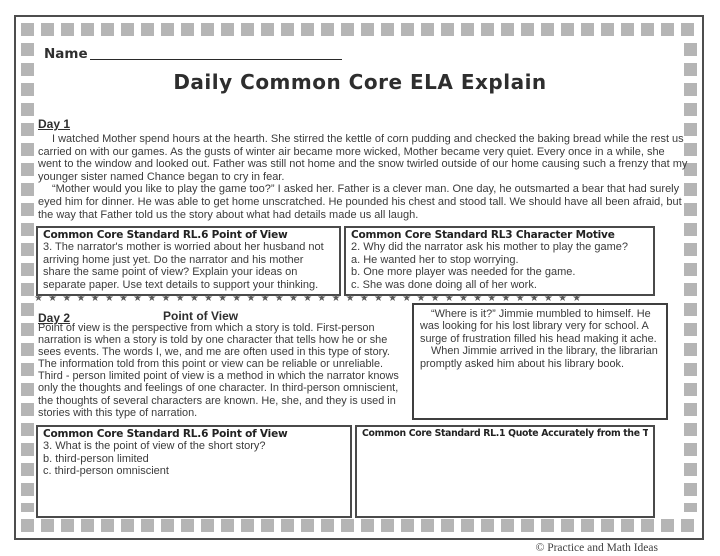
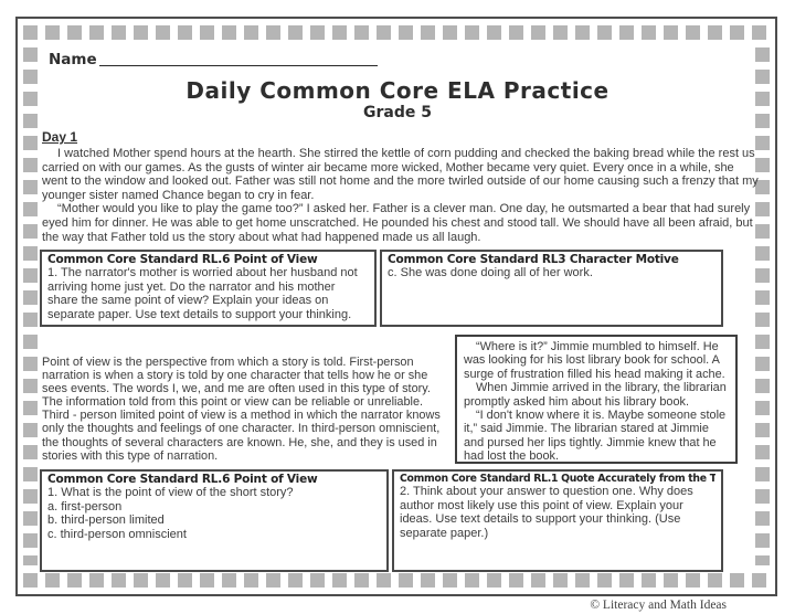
  Name
- Daily Common Core ELA Explain
+ Daily Common Core ELA Practice
+ Grade 5
  Day 1
- I watched Mother spend hours at the hearth. She stirred the kettle of corn pudding and checked the baking bread while the rest us carried on with our games. As the gusts of winter air became more wicked, Mother became very quiet. Every once in a while, she went to the window and looked out. Father was still not home and the snow twirled outside of our home causing such a frenzy that my younger sister named Chance began to cry in fear.
+ I watched Mother spend hours at the hearth. She stirred the kettle of corn pudding and checked the baking bread while the rest us carried on with our games. As the gusts of winter air became more wicked, Mother became very quiet. Every once in a while, she went to the window and looked out. Father was still not home and the more twirled outside of our home causing such a frenzy that my younger sister named Chance began to cry in fear.
- “Mother would you like to play the game too?” I asked her. Father is a clever man. One day, he outsmarted a bear that had surely eyed him for dinner. He was able to get home unscratched. He pounded his chest and stood tall. We should have all been afraid, but the way that Father told us the story about what had details made us all laugh.
+ “Mother would you like to play the game too?” I asked her. Father is a clever man. One day, he outsmarted a bear that had surely eyed him for dinner. He was able to get home unscratched. He pounded his chest and stood tall. We should have all been afraid, but the way that Father told us the story about what had happened made us all laugh.
  Common Core Standard RL.6 Point of View
- 3. The narrator's mother is worried about her husband not arriving home just yet. Do the narrator and his mother share the same point of view? Explain your ideas on separate paper. Use text details to support your thinking.
+ 1. The narrator's mother is worried about her husband not arriving home just yet. Do the narrator and his mother share the same point of view? Explain your ideas on separate paper. Use text details to support your thinking.
  Common Core Standard RL3 Character Motive
- 2. Why did the narrator ask his mother to play the game?
- a. He wanted her to stop worrying.
- b. One more player was needed for the game.
  c. She was done doing all of her work.
- ★★★★★★★★★★★★★★★★★★★★★★★★★★★★★★★★★★★★★★★
- Day 2
- Point of View
  Point of view is the perspective from which a story is told. First-person narration is when a story is told by one character that tells how he or she sees events. The words I, we, and me are often used in this type of story. The information told from this point or view can be reliable or unreliable. Third - person limited point of view is a method in which the narrator knows only the thoughts and feelings of one character. In third-person omniscient, the thoughts of several characters are known. He, she, and they is used in stories with this type of narration.
- “Where is it?” Jimmie mumbled to himself. He was looking for his lost library very for school. A surge of frustration filled his head making it ache.
+ “Where is it?” Jimmie mumbled to himself. He was looking for his lost library book for school. A surge of frustration filled his head making it ache.
  When Jimmie arrived in the library, the librarian promptly asked him about his library book.
+ “I don't know where it is. Maybe someone stole it,” said Jimmie. The librarian stared at Jimmie and pursed her lips tightly. Jimmie knew that he had lost the book.
  Common Core Standard RL.6 Point of View
- 3. What is the point of view of the short story?
+ 1. What is the point of view of the short story?
+ a. first-person
  b. third-person limited
  c. third-person omniscient
  Common Core Standard RL.1 Quote Accurately from the T
+ 2. Think about your answer to question one. Why does author most likely use this point of view. Explain your ideas. Use text details to support your thinking. (Use separate paper.)
- © Practice and Math Ideas
+ © Literacy and Math Ideas
